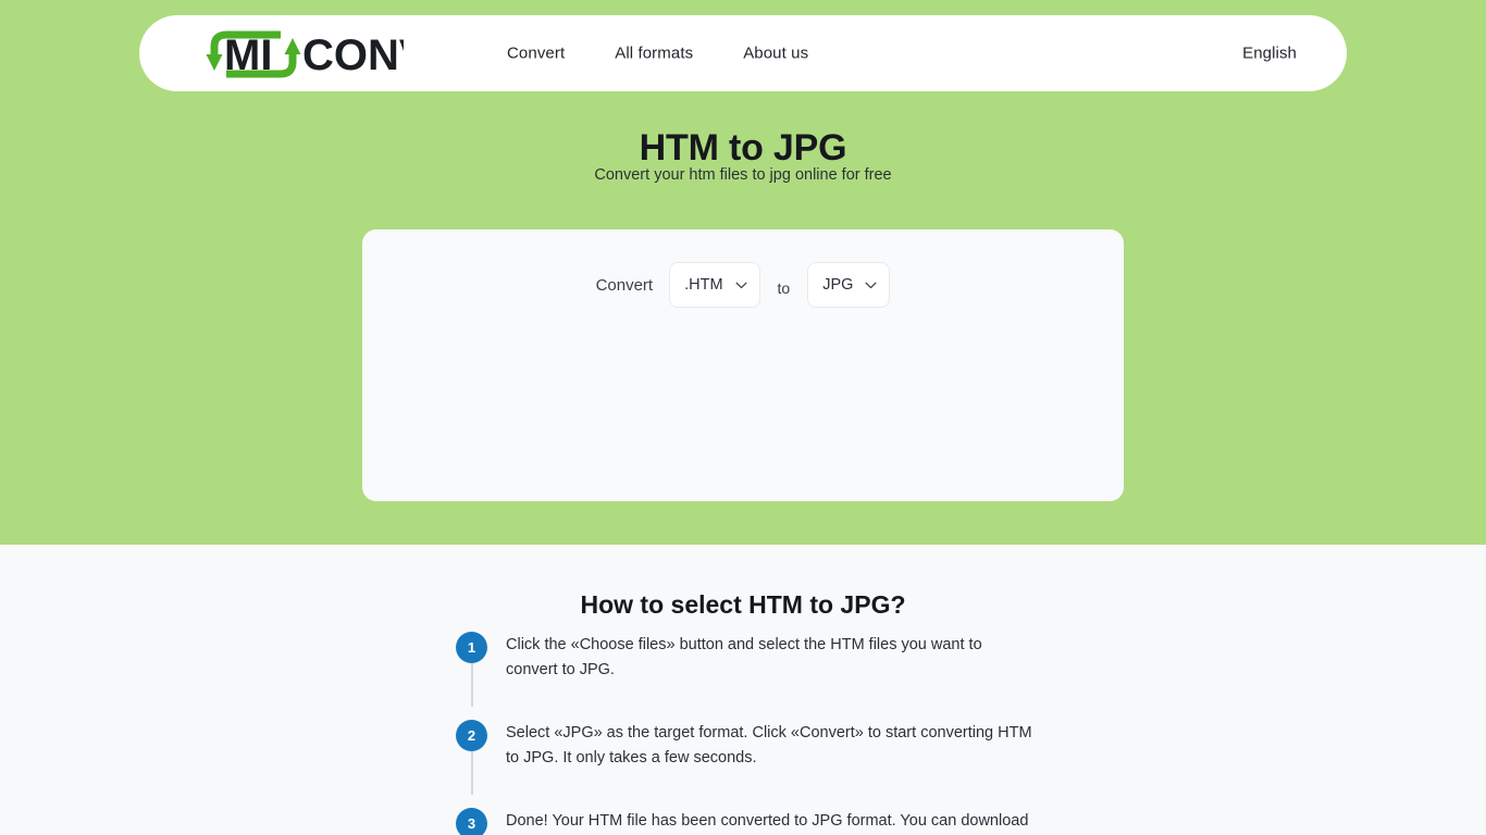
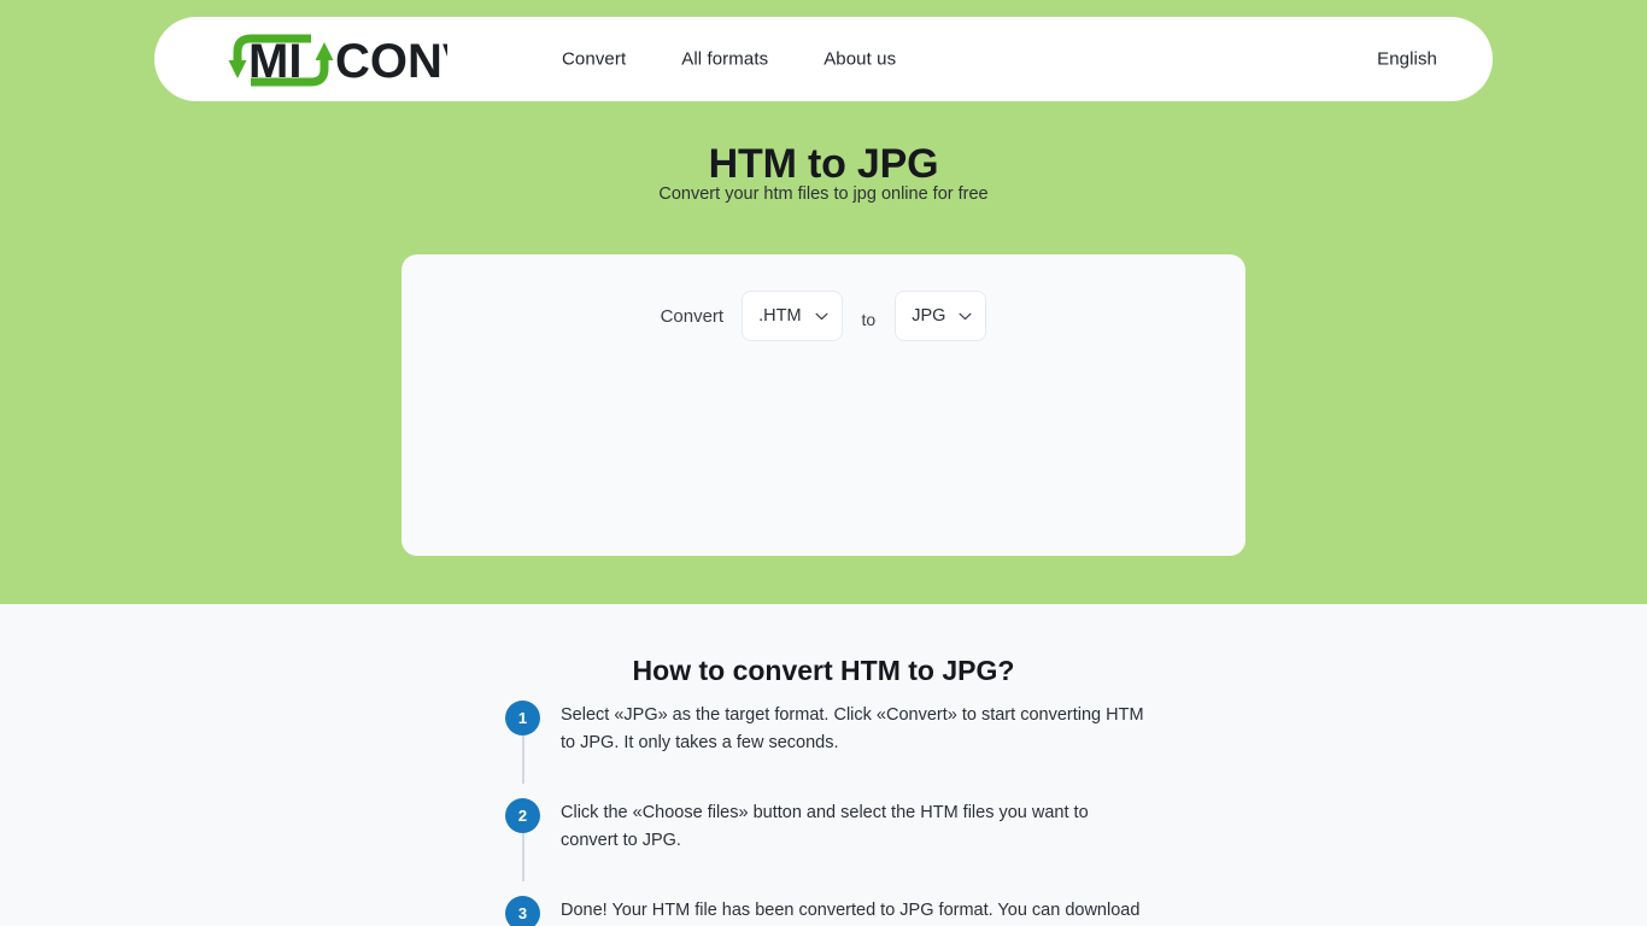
  MI
  CON
  Convert
  All formats
  About us
  English
  HTM to JPG
  Convert your htm files to jpg online for free
  Convert
  .HTM
  to
  JPG
- How to select HTM to JPG?
+ How to convert HTM to JPG?
  1
- Click the «Choose files» button and select the HTM files you want to convert to JPG.
+ Select «JPG» as the target format. Click «Convert» to start converting HTM to JPG. It only takes a few seconds.
  2
- Select «JPG» as the target format. Click «Convert» to start converting HTM to JPG. It only takes a few seconds.
+ Click the «Choose files» button and select the HTM files you want to convert to JPG.
  3
  Done! Your HTM file has been converted to JPG format. You can download
